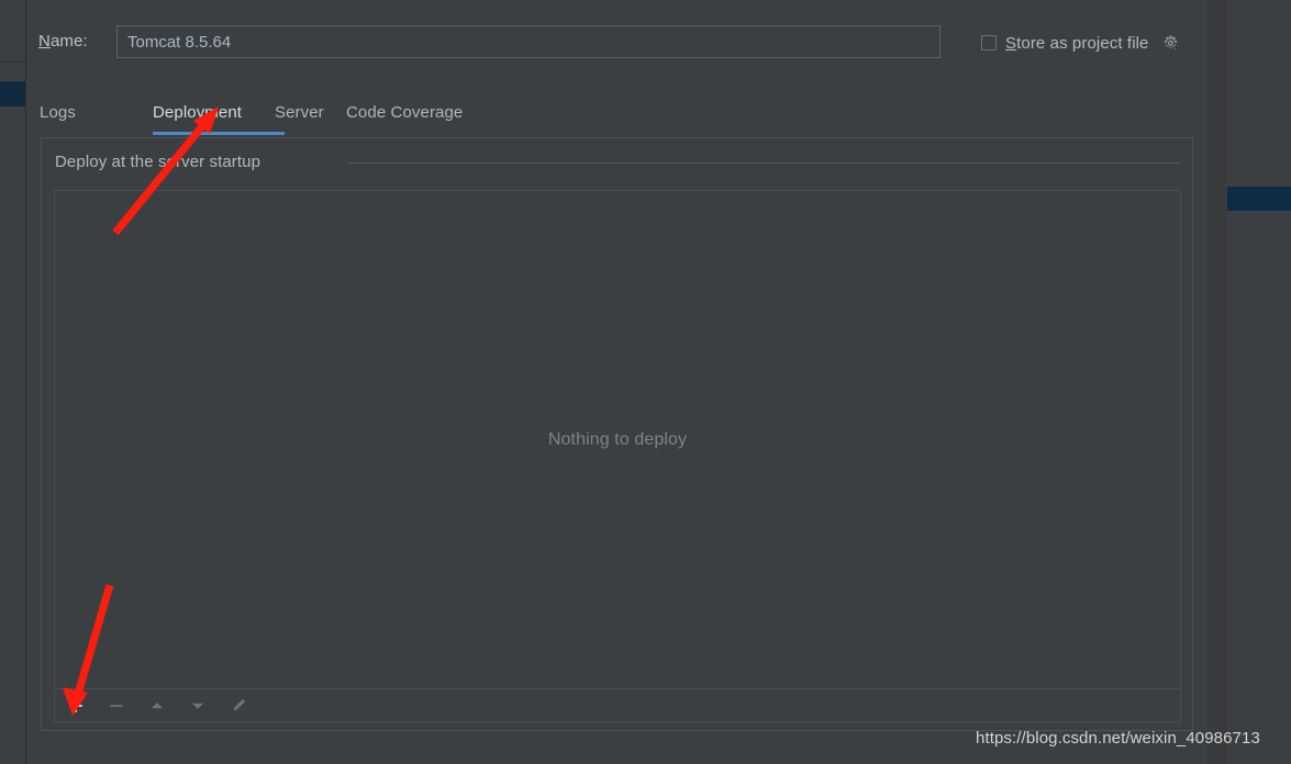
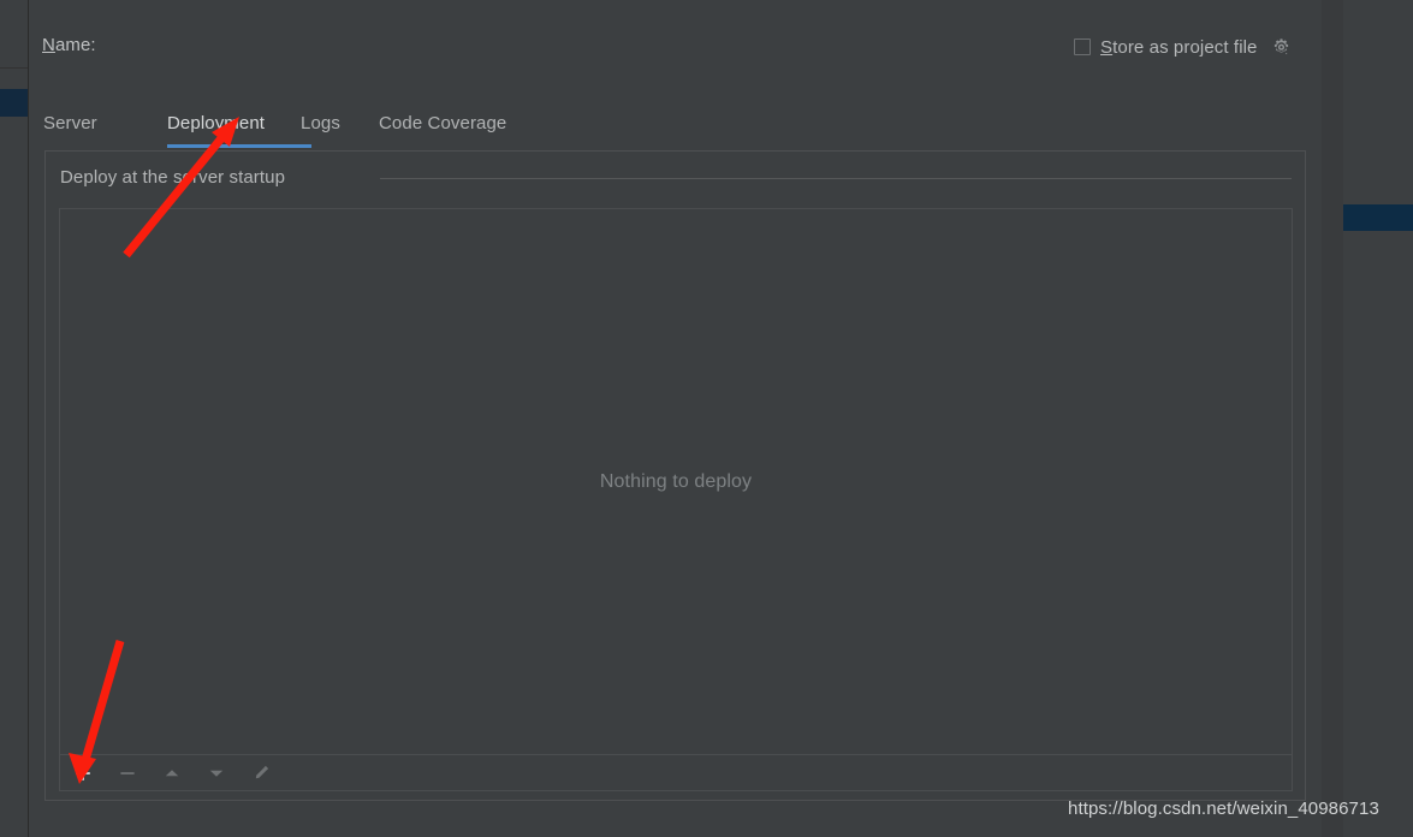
  Name:
- Tomcat 8.5.64
  Store as project file
- Logs
+ Server
  Deployent
- Server
+ Logs
  Code Coverage
  Deploy at the srver startup
  Nothing to deploy
  https://blog.csdn.net/weixin_40986713
